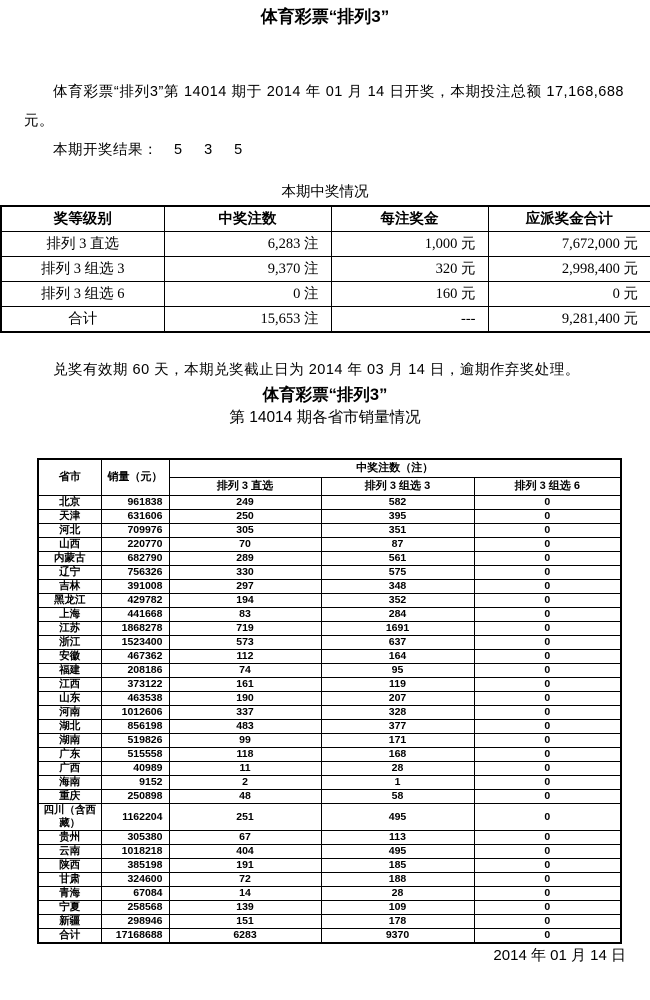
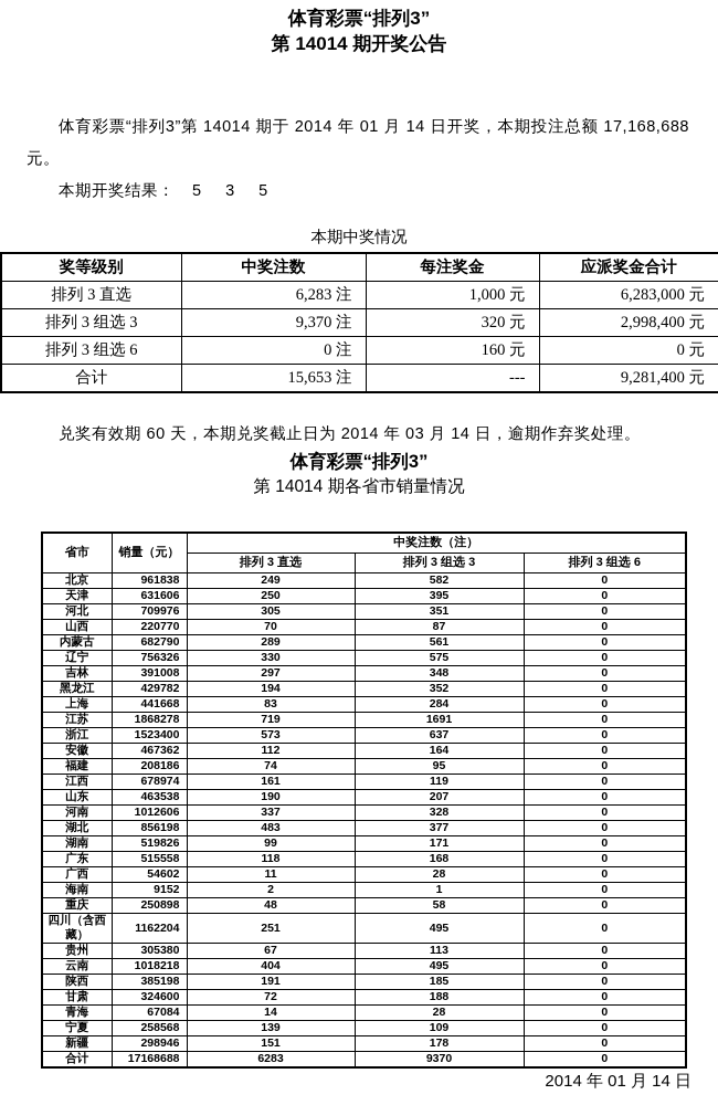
  体育彩票“排列3”
+ 第 14014 期开奖公告
  体育彩票“排列3”第 14014 期于 2014 年 01 月 14 日开奖，本期投注总额 17,168,688 元。
  本期开奖结果： 5 3 5
  本期中奖情况
  奖等级别	中奖注数	每注奖金	应派奖金合计
- 排列 3 直选	6,283 注	1,000 元	7,672,000 元
+ 排列 3 直选	6,283 注	1,000 元	6,283,000 元
  排列 3 组选 3	9,370 注	320 元	2,998,400 元
  排列 3 组选 6	0 注	160 元	0 元
  合计	15,653 注	---	9,281,400 元
  兑奖有效期 60 天，本期兑奖截止日为 2014 年 03 月 14 日，逾期作弃奖处理。
  体育彩票“排列3”
  第 14014 期各省市销量情况
  省市	销量（元）	中奖注数（注）
  排列 3 直选	排列 3 组选 3	排列 3 组选 6
  北京	961838	249	582	0
  天津	631606	250	395	0
  河北	709976	305	351	0
  山西	220770	70	87	0
  内蒙古	682790	289	561	0
  辽宁	756326	330	575	0
  吉林	391008	297	348	0
  黑龙江	429782	194	352	0
  上海	441668	83	284	0
  江苏	1868278	719	1691	0
  浙江	1523400	573	637	0
  安徽	467362	112	164	0
  福建	208186	74	95	0
- 江西	373122	161	119	0
+ 江西	678974	161	119	0
  山东	463538	190	207	0
  河南	1012606	337	328	0
  湖北	856198	483	377	0
  湖南	519826	99	171	0
  广东	515558	118	168	0
- 广西	40989	11	28	0
+ 广西	54602	11	28	0
  海南	9152	2	1	0
  重庆	250898	48	58	0
  四川（含西藏）	1162204	251	495	0
  贵州	305380	67	113	0
  云南	1018218	404	495	0
  陕西	385198	191	185	0
  甘肃	324600	72	188	0
  青海	67084	14	28	0
  宁夏	258568	139	109	0
  新疆	298946	151	178	0
  合计	17168688	6283	9370	0
  2014 年 01 月 14 日
